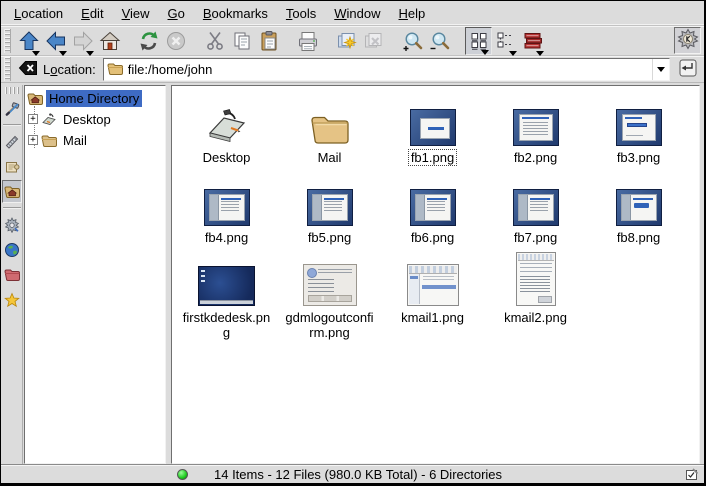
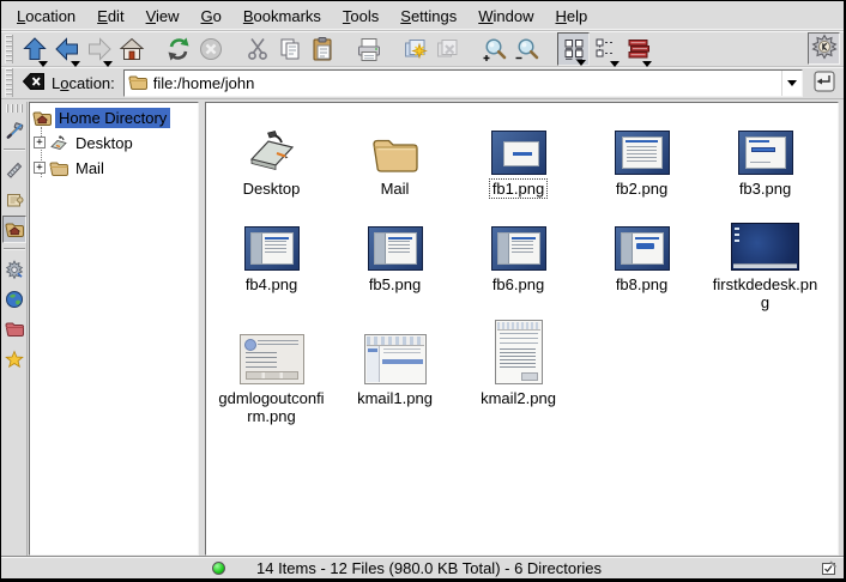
  Location
  Edit
  View
  Go
  Bookmarks
  Tools
+ Settings
  Window
  Help
  Location:
  file:/home/john
  Home Directory
  +
  Desktop
  +
  Mail
  Desktop
  Mail
  fb1.png
  fb2.png
  fb3.png
  fb4.png
  fb5.png
  fb6.png
- fb7.png
  fb8.png
  firstkdedesk.png
  gdmlogoutconfirm.png
  kmail1.png
  kmail2.png
  14 Items - 12 Files (980.0 KB Total) - 6 Directories
